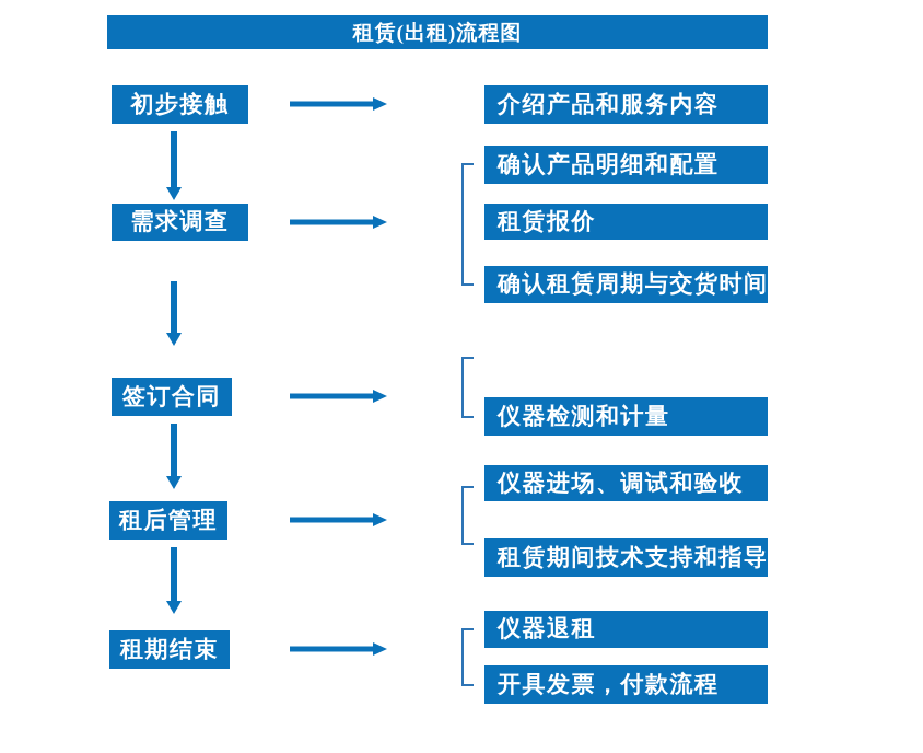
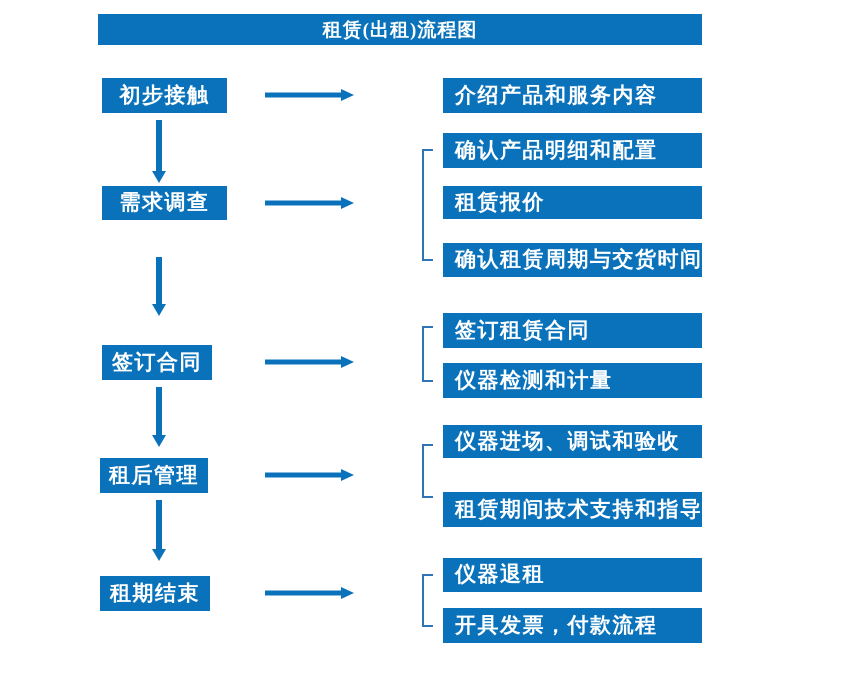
  租赁(出租)流程图
  初步接触
  需求调查
  签订合同
  租后管理
  租期结束
  介绍产品和服务内容
  确认产品明细和配置
  租赁报价
  确认租赁周期与交货时间
+ 签订租赁合同
  仪器检测和计量
  仪器进场、调试和验收
  租赁期间技术支持和指导
  仪器退租
  开具发票，付款流程
